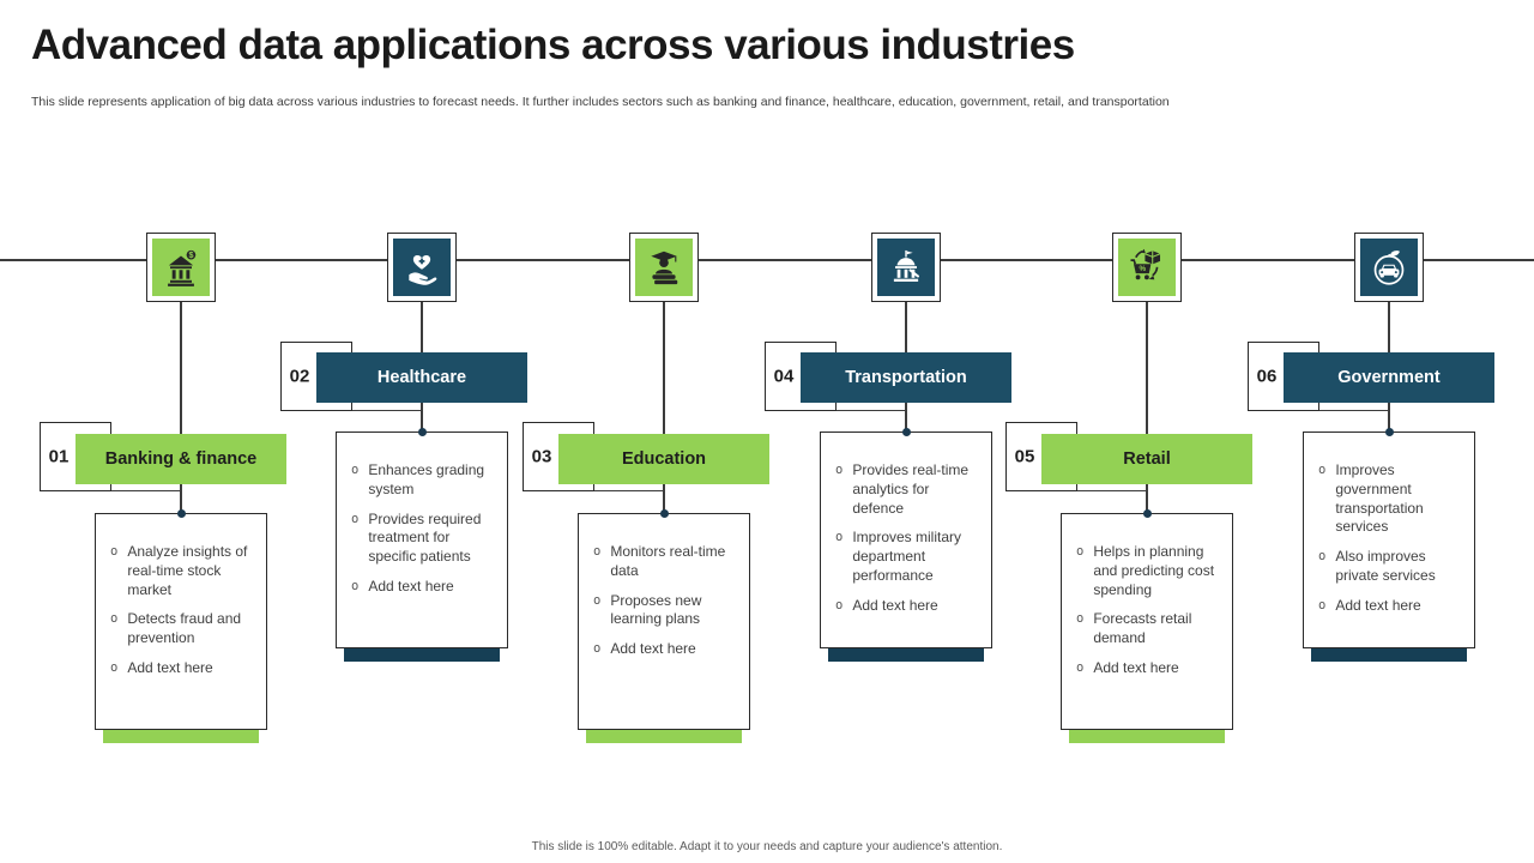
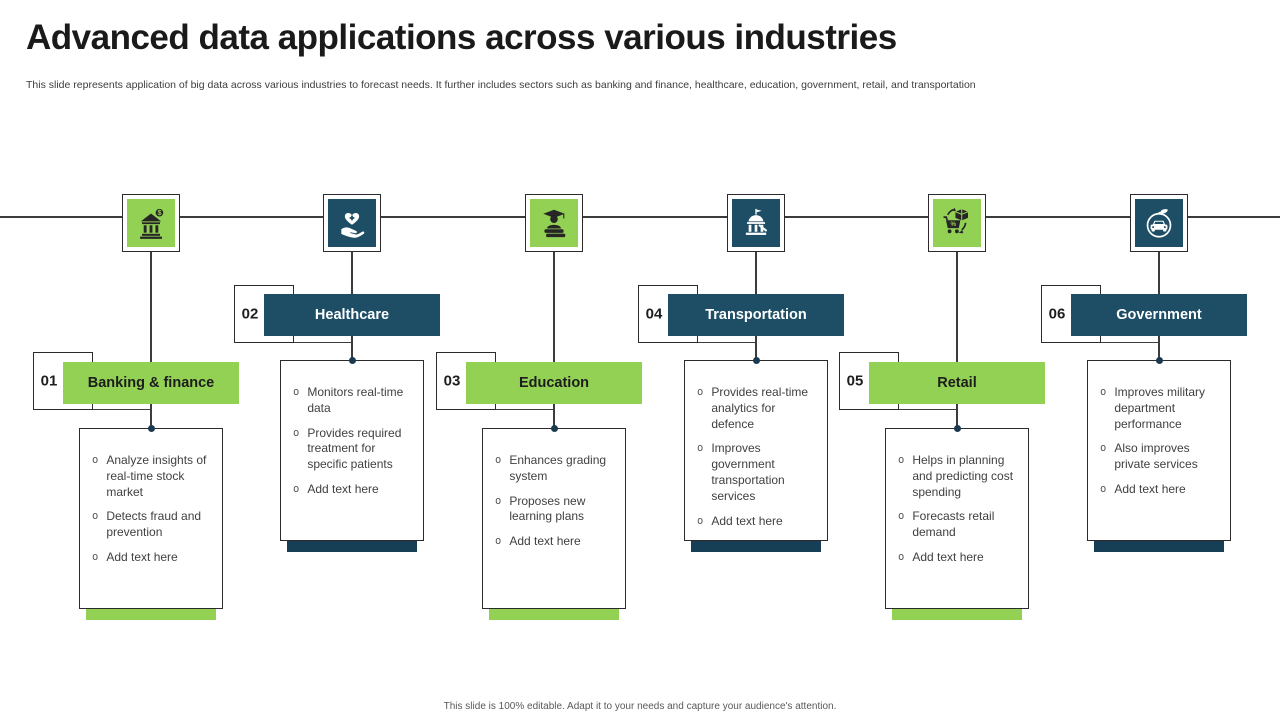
  Advanced data applications across various industries
  This slide represents application of big data across various industries to forecast needs. It further includes sectors such as banking and finance, healthcare, education, government, retail, and transportation
  01
  Banking & finance
  $
  o
  Analyze insights of real-time stock market
  o
  Detects fraud and prevention
  o
  Add text here
  02
  Healthcare
  o
- Enhances grading system
+ Monitors real-time data
  o
  Provides required treatment for specific patients
  o
  Add text here
  03
  Education
  o
- Monitors real-time data
+ Enhances grading system
  o
  Proposes new learning plans
  o
  Add text here
  04
  Transportation
  o
  Provides real-time analytics for defence
  o
- Improves military department performance
+ Improves government transportation services
  o
  Add text here
  05
  Retail
  o
  Helps in planning and predicting cost spending
  o
  Forecasts retail demand
  o
  Add text here
  06
  Government
  o
- Improves government transportation services
+ Improves military department performance
  o
  Also improves private services
  o
  Add text here
  This slide is 100% editable. Adapt it to your needs and capture your audience's attention.
